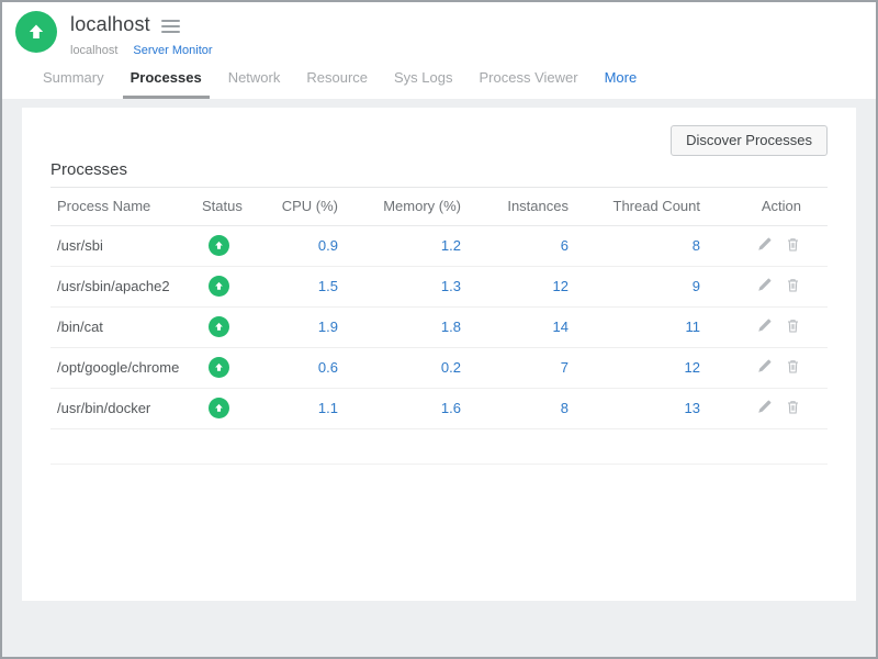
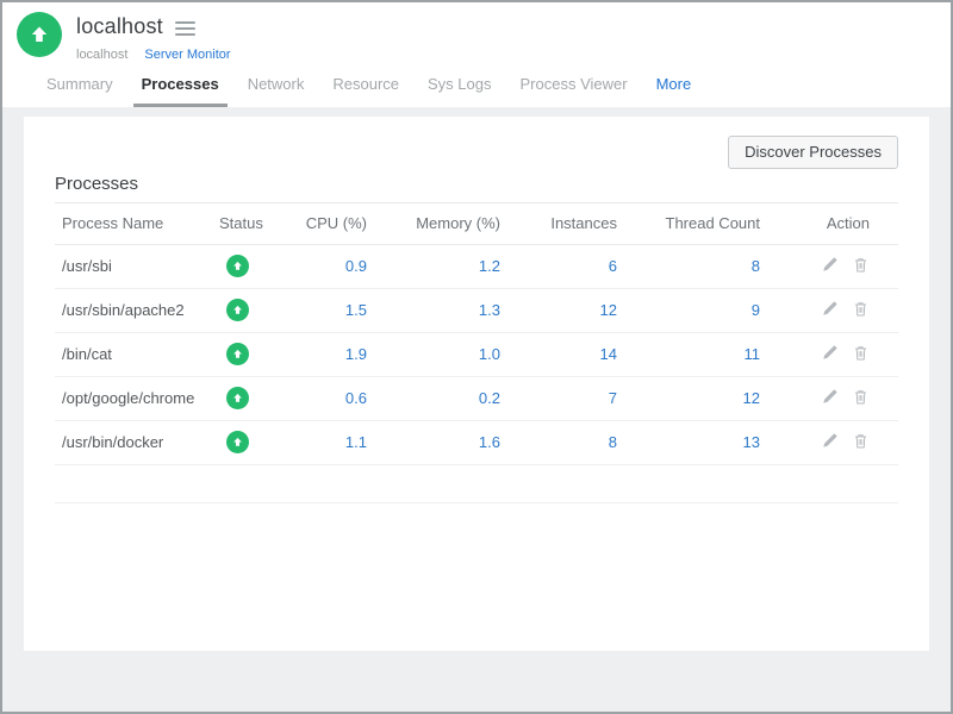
  localhost
  localhost
  Server Monitor
  Summary
  Processes
  Network
  Resource
  Sys Logs
  Process Viewer
  More
  Discover Processes
  Processes
  Process Name	Status	CPU (%)	Memory (%)	Instances	Thread Count	Action
  /usr/sbi		0.9	1.2	6	8
  /usr/sbin/apache2		1.5	1.3	12	9
- /bin/cat		1.9	1.8	14	11
+ /bin/cat		1.9	1.0	14	11
  /opt/google/chrome		0.6	0.2	7	12
  /usr/bin/docker		1.1	1.6	8	13
